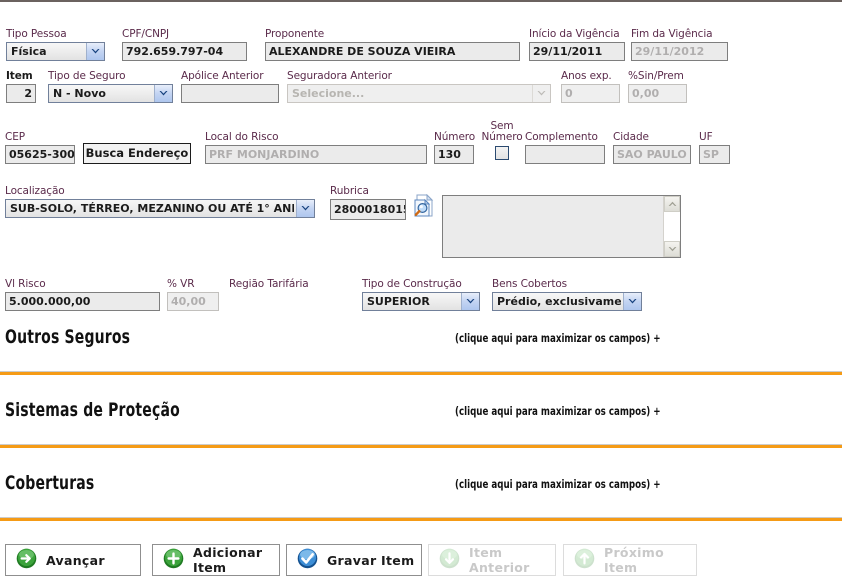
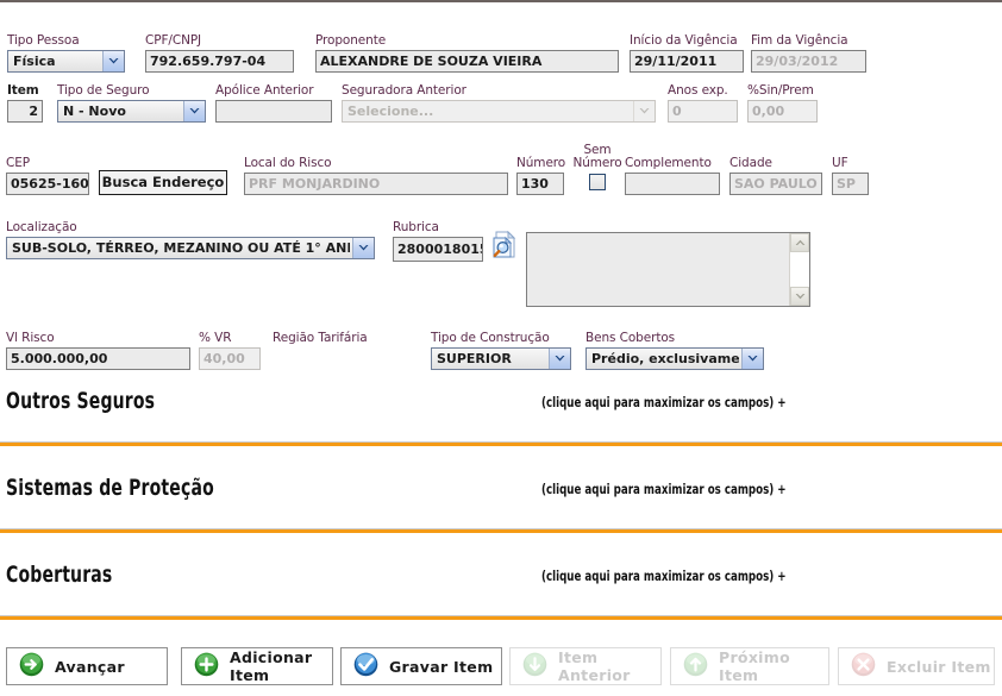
  Tipo Pessoa
  Física
  CPF/CNPJ
  792.659.797-04
  Proponente
  ALEXANDRE DE SOUZA VIEIRA
  Início da Vigência
  29/11/2011
  Fim da Vigência
- 29/11/2012
+ 29/03/2012
  Item
  2
  Tipo de Seguro
  N - Novo
  Apólice Anterior
  Seguradora Anterior
  Selecione...
  Anos exp.
  0
  %Sin/Prem
  0,00
  CEP
- 05625-300
+ 05625-160
  Busca Endereço
  Local do Risco
  PRF MONJARDINO
  Número
  130
  Sem
  Número
  Complemento
  Cidade
  SAO PAULO
  UF
  SP
  Localização
  SUB-SOLO, TÉRREO, MEZANINO OU ATÉ 1° AN
  Rubrica
  280001801
  Vl Risco
  5.000.000,00
  % VR
  40,00
  Região Tarifária
  Tipo de Construção
  SUPERIOR
  Bens Cobertos
  Prédio, exclusivame
  Outros Seguros
  (clique aqui para maximizar os campos) +
  Sistemas de Proteção
  (clique aqui para maximizar os campos) +
  Coberturas
  (clique aqui para maximizar os campos) +
  Avançar
  Adicionar Item
  Gravar Item
  Item Anterior
  Próximo Item
+ Excluir Item
